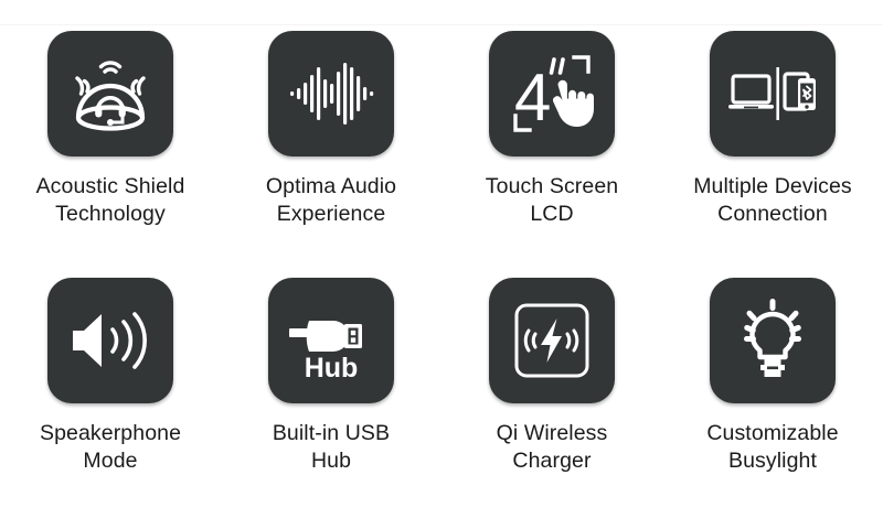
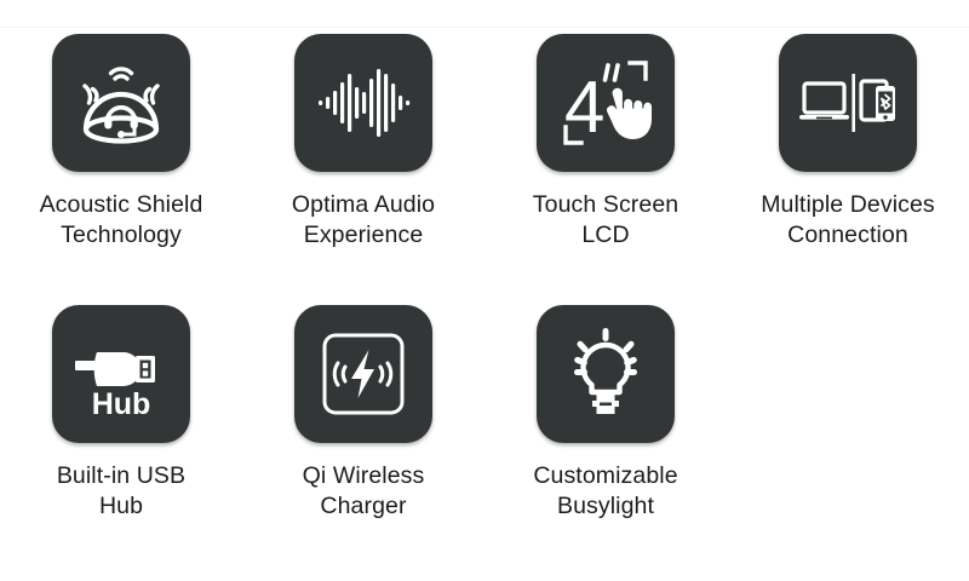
  Acoustic Shield
  Technology
  Optima Audio
  Experience
  4
  Touch Screen
  LCD
  Multiple Devices
  Connection
- Speakerphone
- Mode
  Hub
  Built-in USB
  Hub
  Qi Wireless
  Charger
  Customizable
  Busylight
